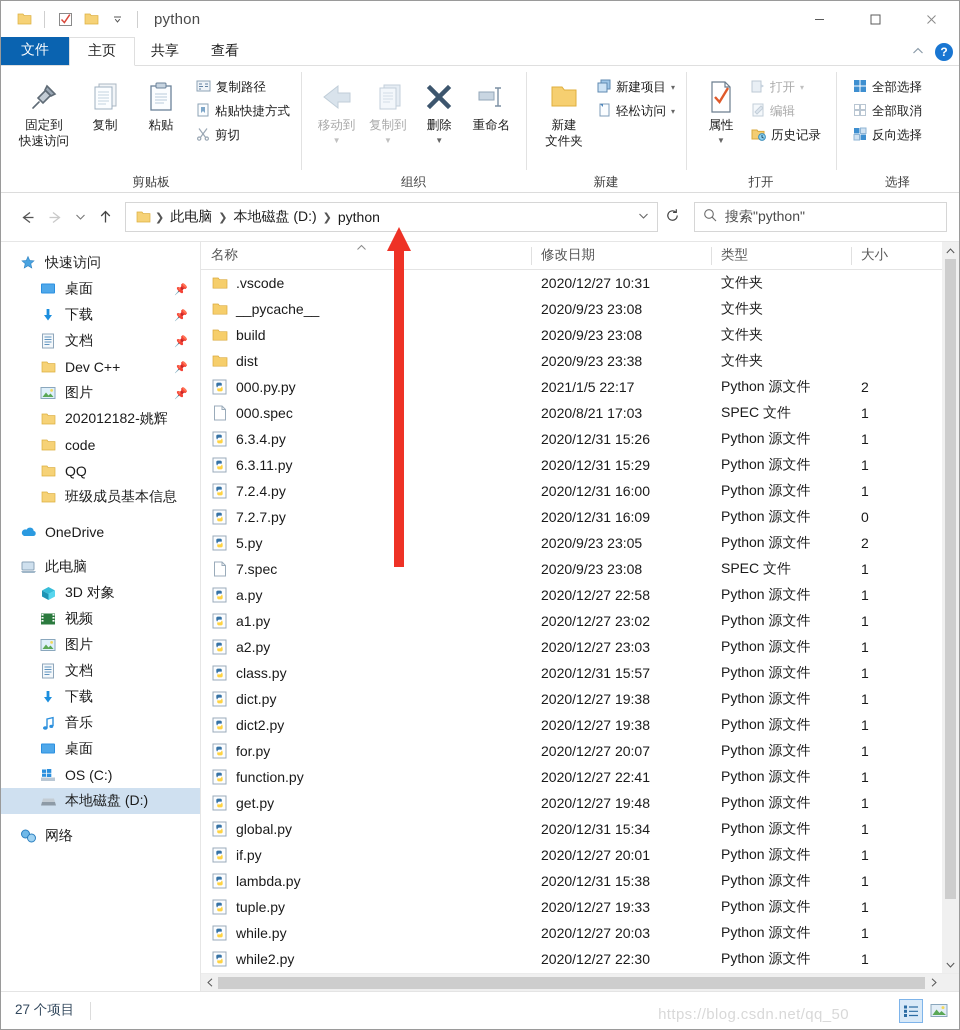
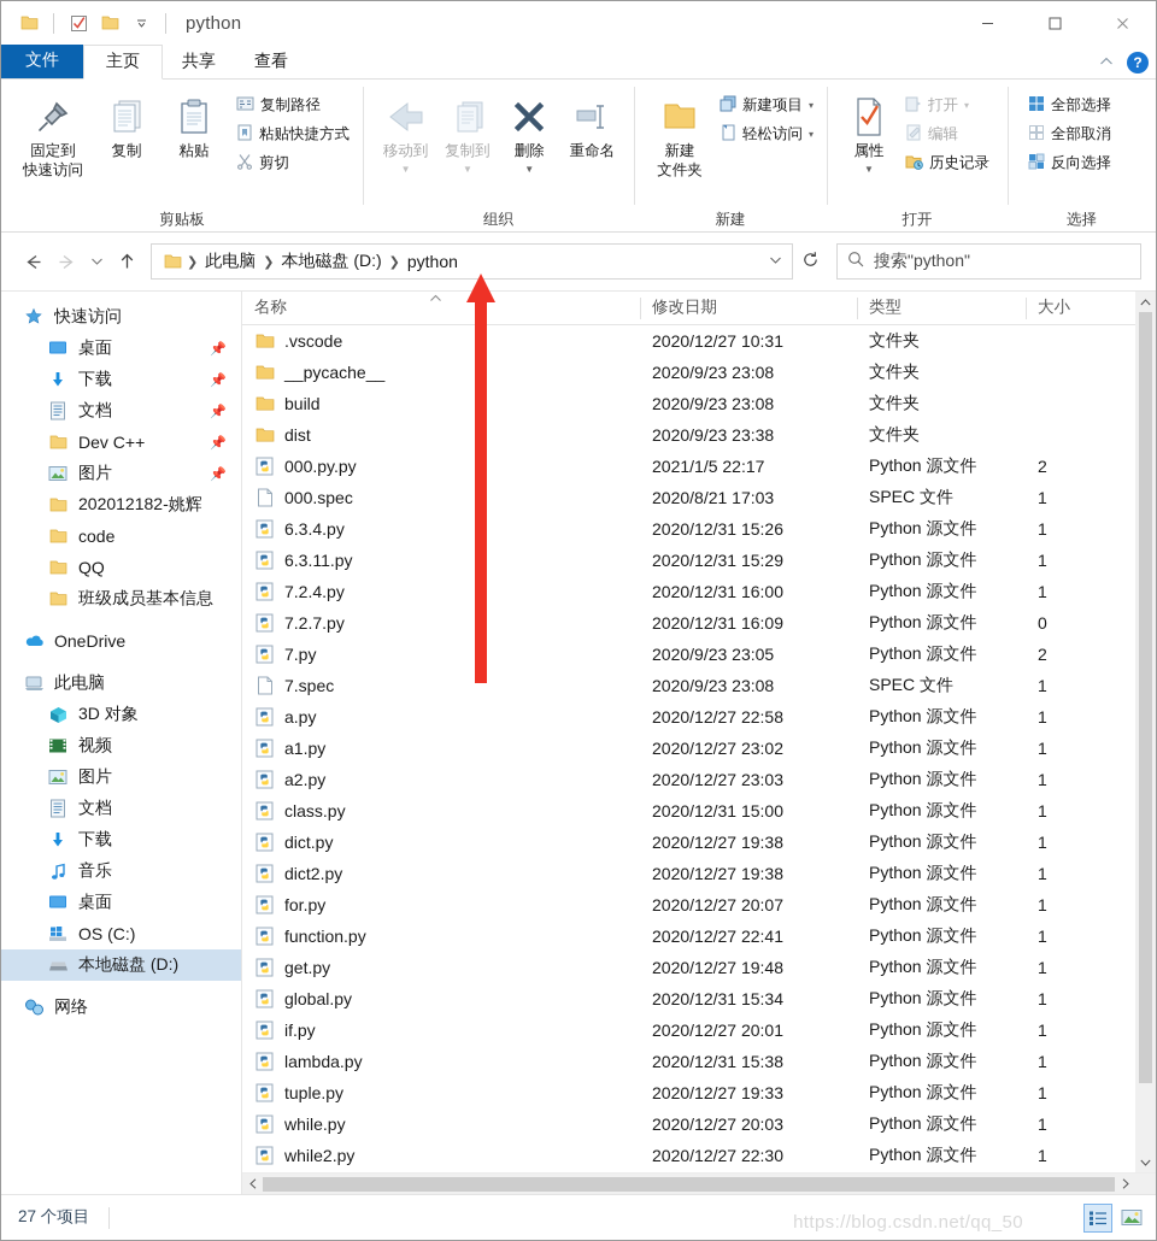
  python
  文件
  主页
  共享
  查看
  ?
  固定到
  快速访问
  复制
  粘贴
  复制路径
  粘贴快捷方式
  剪切
  剪贴板
  移动到
  ▼
  复制到
  ▼
  删除
  ▼
  重命名
  组织
  新建
  文件夹
  新建项目
  ▾
  轻松访问
  ▾
  新建
  属性
  ▼
  打开
  ▾
  编辑
  历史记录
  打开
  全部选择
  全部取消
  反向选择
  选择
  ❯
  此电脑
  ❯
  本地磁盘 (D:)
  ❯
  python
  搜索"python"
  快速访问
  桌面
  📌
  下载
  📌
  文档
  📌
  Dev C++
  📌
  图片
  📌
  202012182-姚辉
  code
  QQ
  班级成员基本信息
  OneDrive
  此电脑
  3D 对象
  视频
  图片
  文档
  下载
  音乐
  桌面
  OS (C:)
  本地磁盘 (D:)
  网络
  名称
  修改日期
  类型
  大小
  .vscode
  2020/12/27 10:31
  文件夹
  __pycache__
  2020/9/23 23:08
  文件夹
  build
  2020/9/23 23:08
  文件夹
  dist
  2020/9/23 23:38
  文件夹
  000.py.py
  2021/1/5 22:17
  Python 源文件
  2
  000.spec
  2020/8/21 17:03
  SPEC 文件
  1
  6.3.4.py
  2020/12/31 15:26
  Python 源文件
  1
  6.3.11.py
  2020/12/31 15:29
  Python 源文件
  1
  7.2.4.py
  2020/12/31 16:00
  Python 源文件
  1
  7.2.7.py
  2020/12/31 16:09
  Python 源文件
  0
- 5.py
+ 7.py
  2020/9/23 23:05
  Python 源文件
  2
  7.spec
  2020/9/23 23:08
  SPEC 文件
  1
  a.py
  2020/12/27 22:58
  Python 源文件
  1
  a1.py
  2020/12/27 23:02
  Python 源文件
  1
  a2.py
  2020/12/27 23:03
  Python 源文件
  1
  class.py
- 2020/12/31 15:57
+ 2020/12/31 15:00
  Python 源文件
  1
  dict.py
  2020/12/27 19:38
  Python 源文件
  1
  dict2.py
  2020/12/27 19:38
  Python 源文件
  1
  for.py
  2020/12/27 20:07
  Python 源文件
  1
  function.py
  2020/12/27 22:41
  Python 源文件
  1
  get.py
  2020/12/27 19:48
  Python 源文件
  1
  global.py
  2020/12/31 15:34
  Python 源文件
  1
  if.py
  2020/12/27 20:01
  Python 源文件
  1
  lambda.py
  2020/12/31 15:38
  Python 源文件
  1
  tuple.py
  2020/12/27 19:33
  Python 源文件
  1
  while.py
  2020/12/27 20:03
  Python 源文件
  1
  while2.py
  2020/12/27 22:30
  Python 源文件
  1
  27 个项目
  https://blog.csdn.net/qq_50
